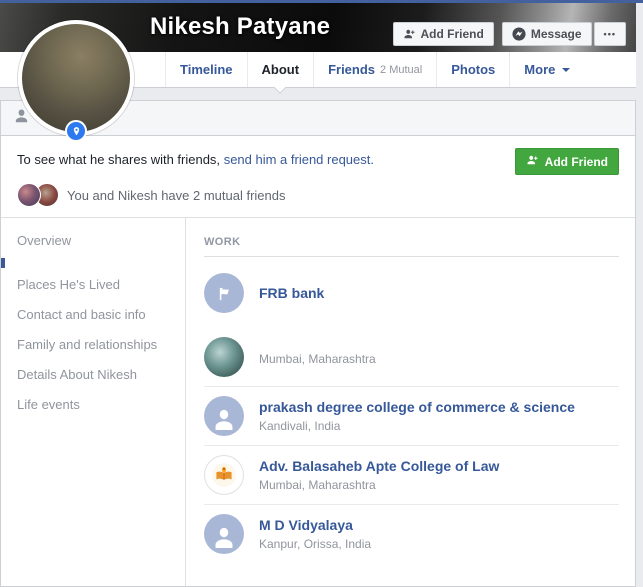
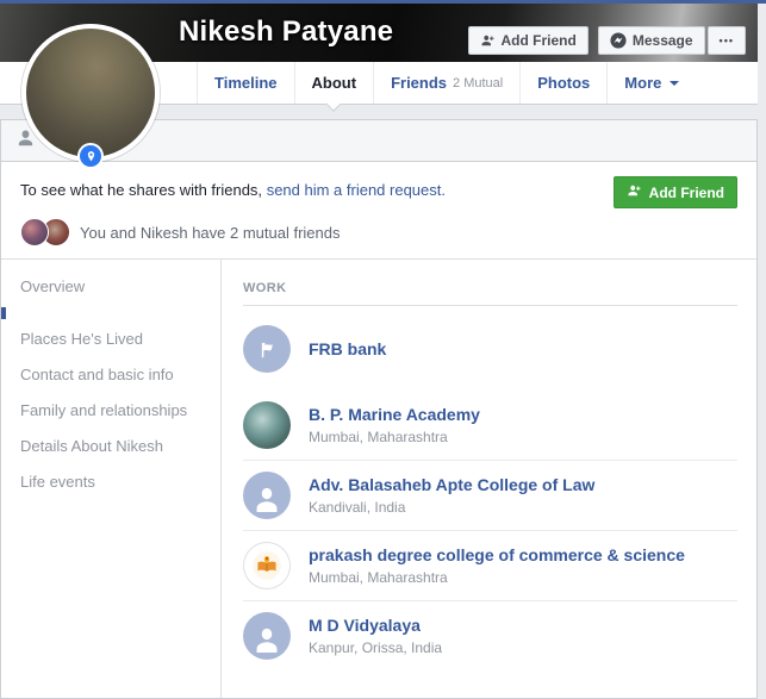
  Nikesh Patyane
  Add Friend
  Message
  •••
  Timeline
  About
  Friends
  2 Mutual
  Photos
  More
  To see what he shares with friends, send him a friend request.
  Add Friend
  You and Nikesh have 2 mutual friends
  Overview
  Places He's Lived
  Contact and basic info
  Family and relationships
  Details About Nikesh
  Life events
  WORK
  FRB bank
+ B. P. Marine Academy
  Mumbai, Maharashtra
- prakash degree college of commerce & science
+ Adv. Balasaheb Apte College of Law
  Kandivali, India
- Adv. Balasaheb Apte College of Law
+ prakash degree college of commerce & science
  Mumbai, Maharashtra
  M D Vidyalaya
  Kanpur, Orissa, India
